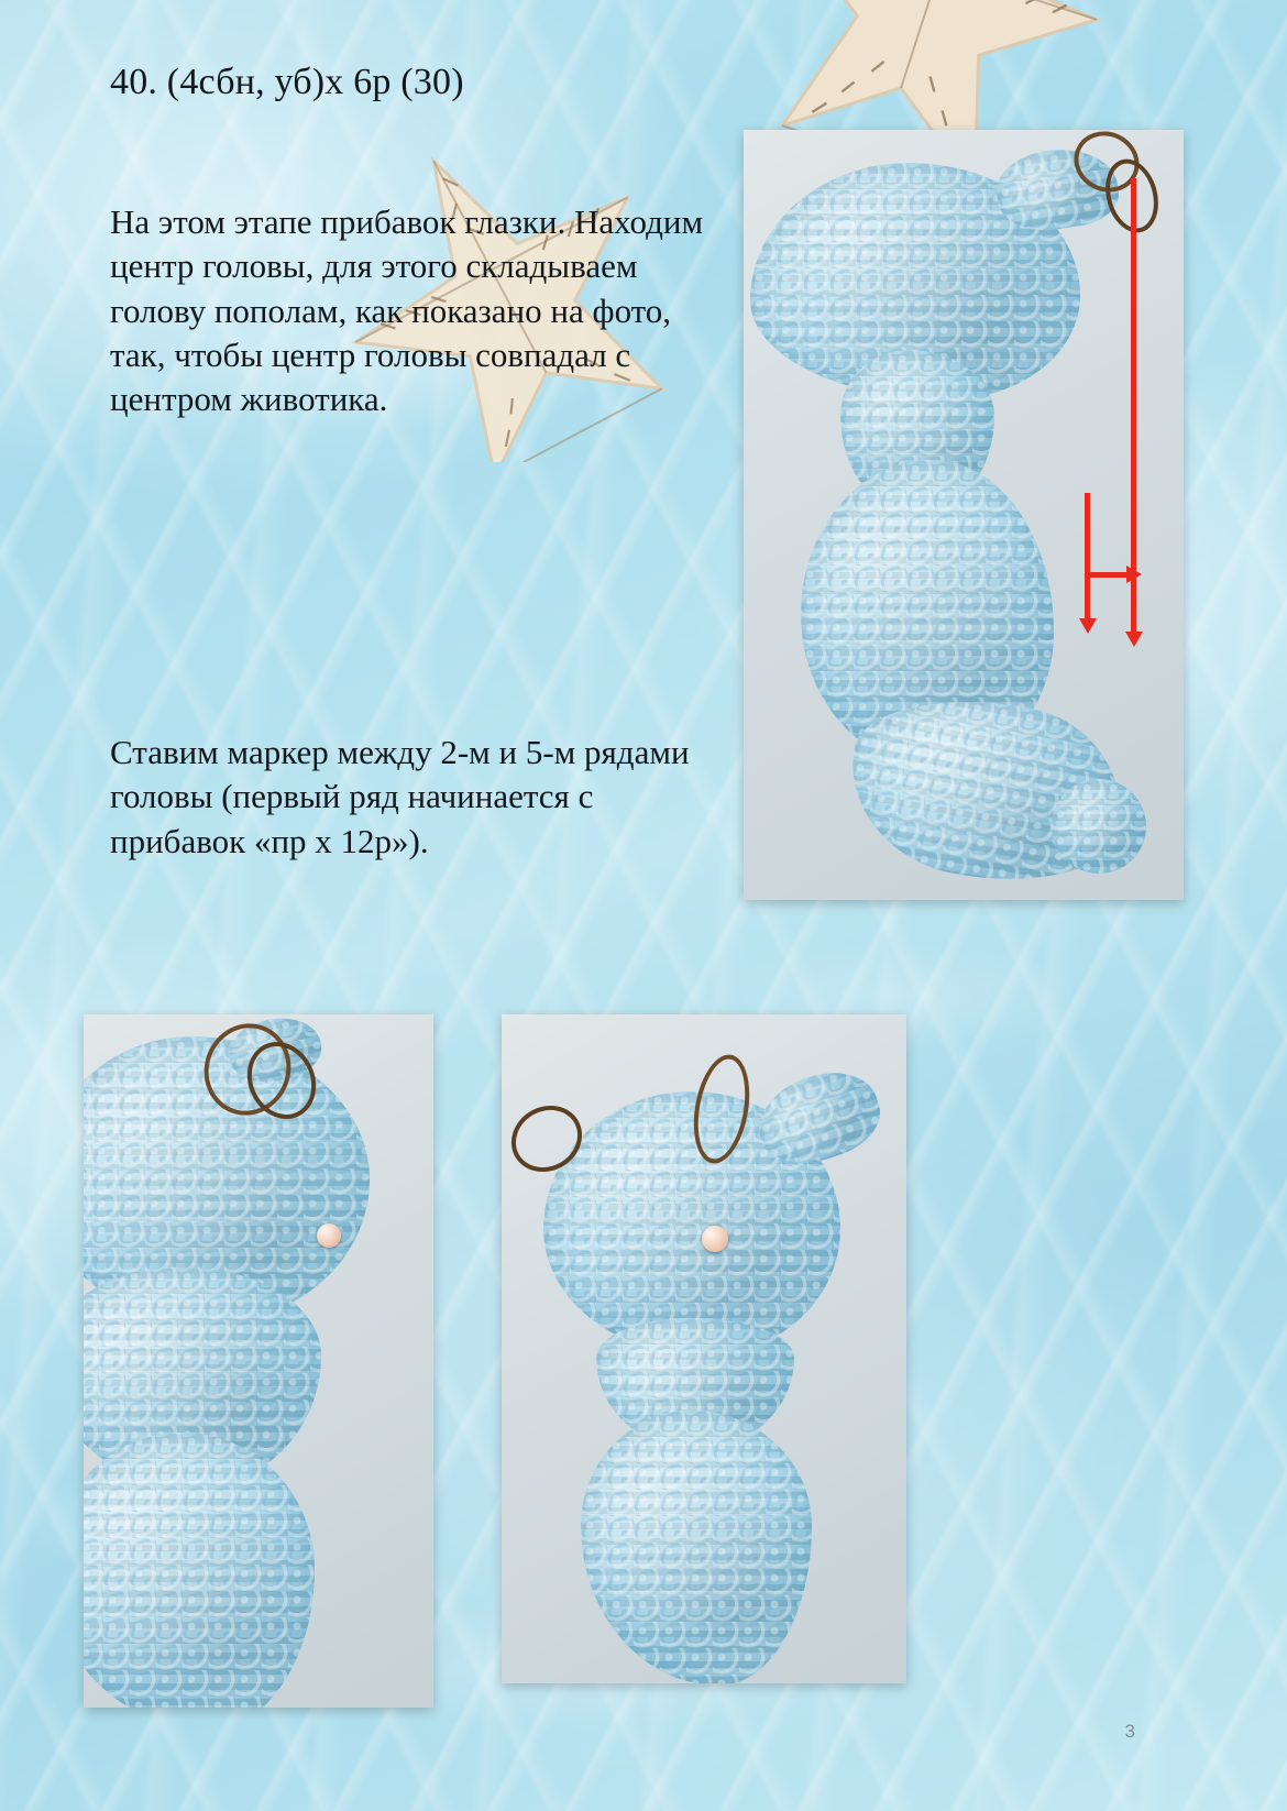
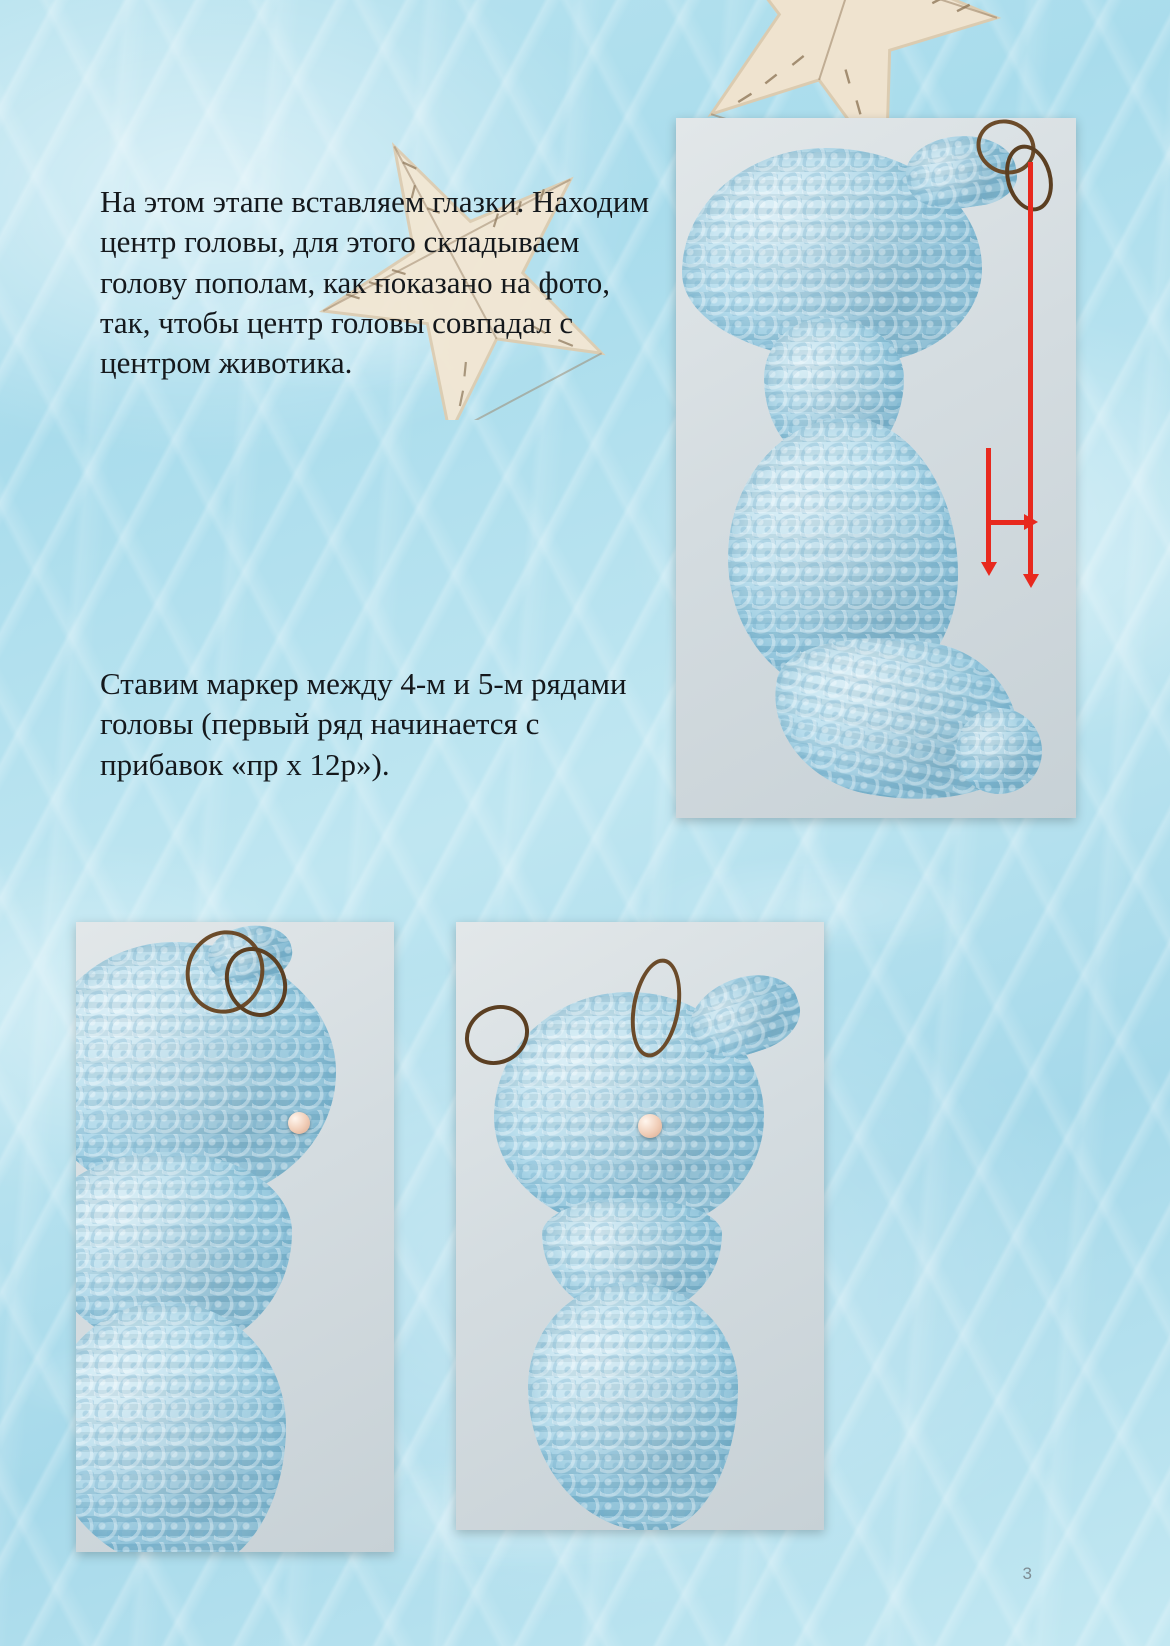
- 40. (4сбн, уб)х 6р (30)
- На этом этапе прибавок глазки. Находим центр головы, для этого складываем голову пополам, как показано на фото, так, чтобы центр головы совпадал с центром животика.
+ На этом этапе вставляем глазки. Находим центр головы, для этого складываем голову пополам, как показано на фото, так, чтобы центр головы совпадал с центром животика.
- Ставим маркер между 2-м и 5-м рядами головы (первый ряд начинается с прибавок «пр х 12р»).
+ Ставим маркер между 4-м и 5-м рядами головы (первый ряд начинается с прибавок «пр х 12р»).
  3
